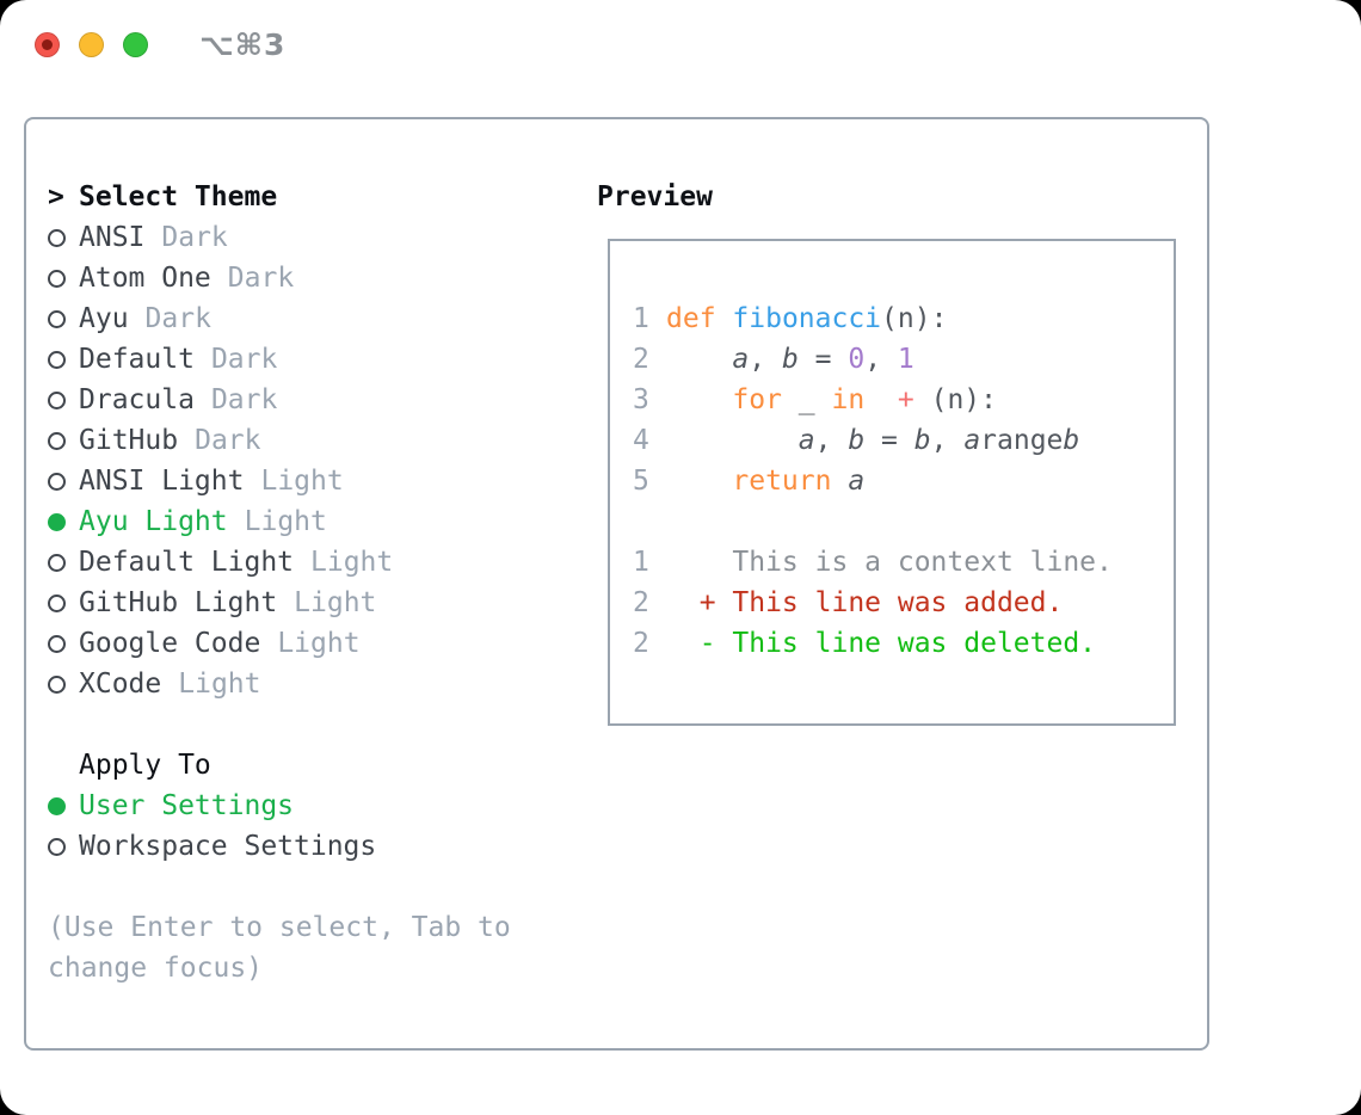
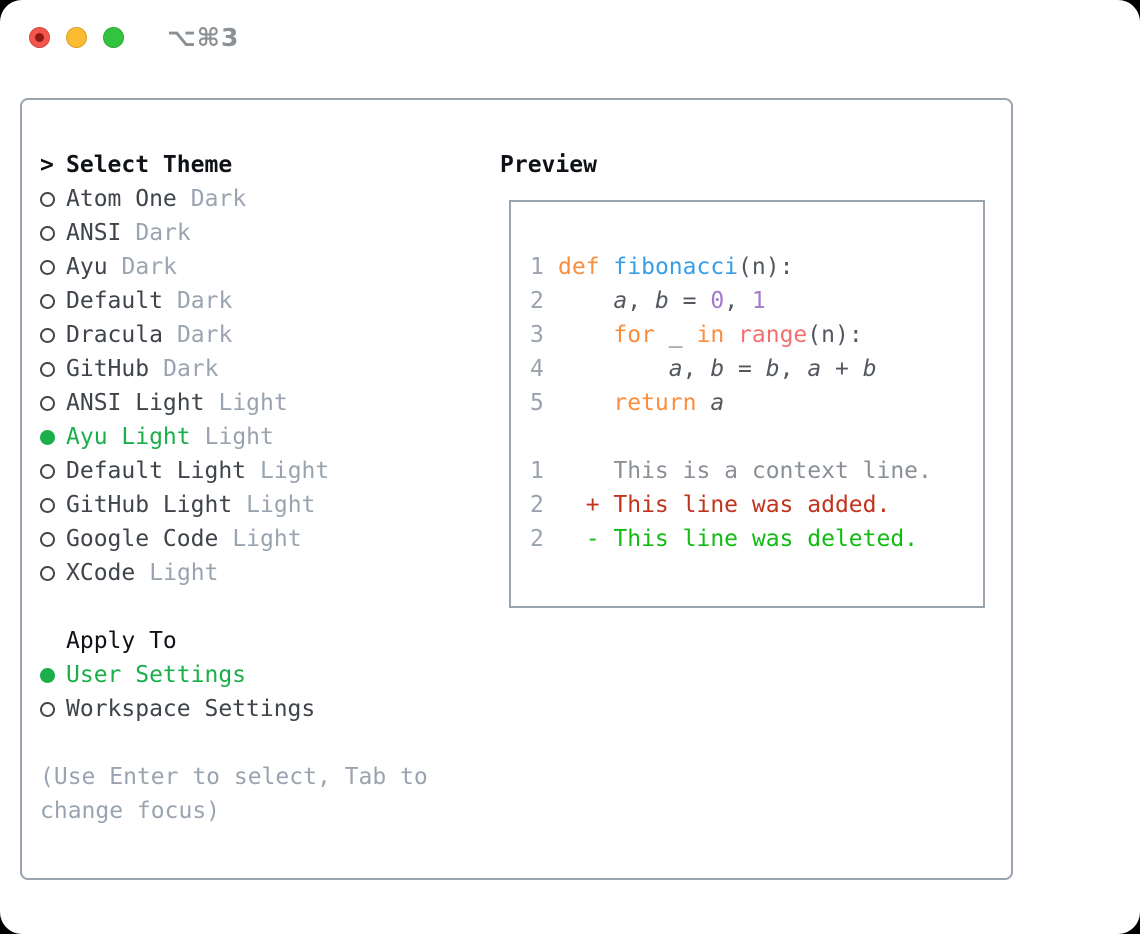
  ⌥⌘3
  >
  Select Theme
- ANSI
+ Atom One
  Dark
- Atom One
+ ANSI
  Dark
  Ayu
  Dark
  Default
  Dark
  Dracula
  Dark
  GitHub
  Dark
  ANSI Light
  Light
  Ayu Light
  Light
  Default Light
  Light
  GitHub Light
  Light
  Google Code
  Light
  XCode
  Light
  Apply To
  User Settings
  Workspace Settings
  (Use Enter to select, Tab to
  change focus)
  Preview
  1
  def fibonacci(n):
  2
  a, b = 0, 1
  3
- for _ in + (n):
+ for _ in range(n):
  4
- a, b = b, arangeb
+ a, b = b, a + b
  5
  return a
  1
  This is a context line.
  2
  + This line was added.
  2
  - This line was deleted.
